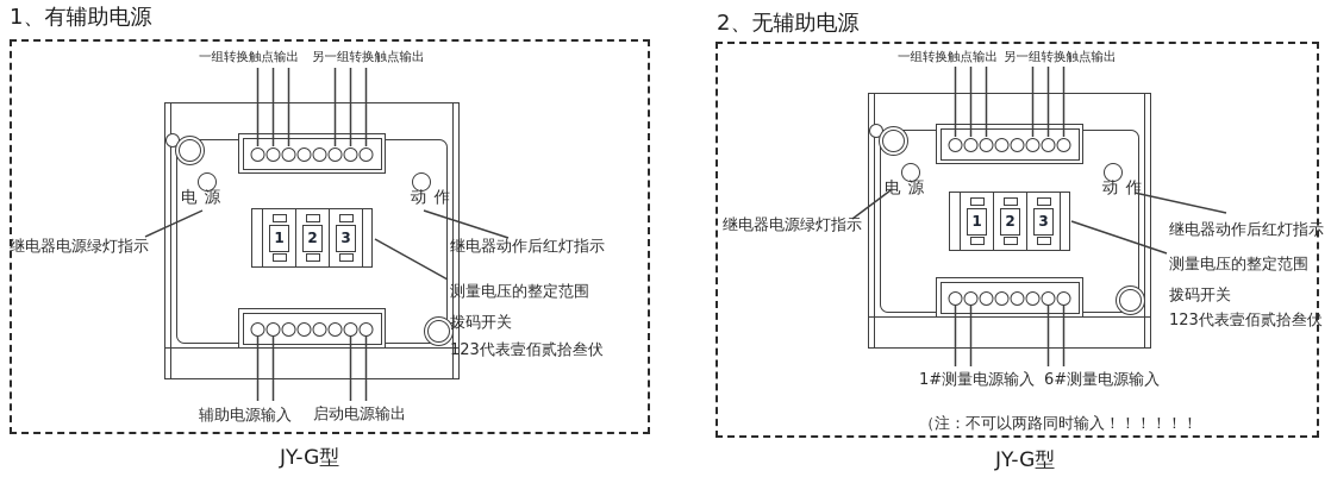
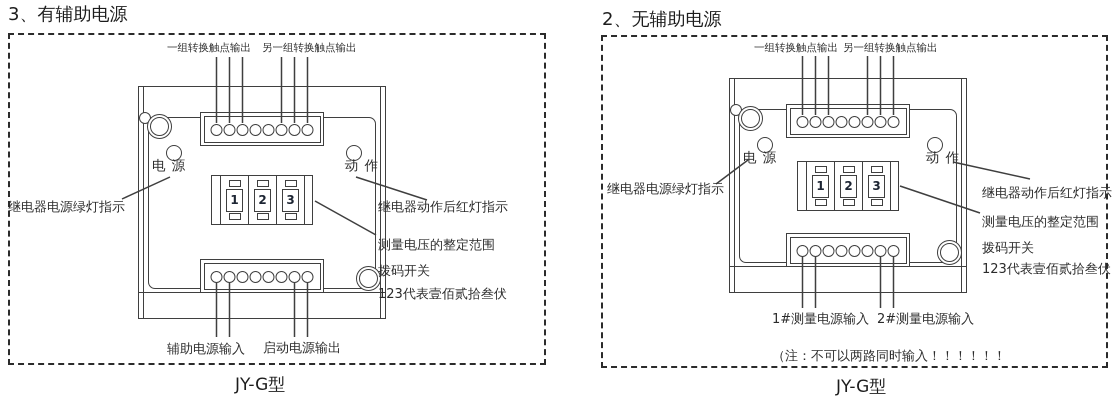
- 1、有辅助电源
+ 3、有辅助电源
  电 源
  动 作
  1
  2
  3
  一组转换触点输出
  另一组转换触点输出
  继电器电源绿灯指示
  继电器动作后红灯指示
  测量电压的整定范围
  拨码开关
  123代表壹佰贰拾叁伏
  辅助电源输入
  启动电源输出
  JY-G型
  2、无辅助电源
  电 源
  动 作
  1
  2
  3
  一组转换触点输出
  另一组转换触点输出
  继电器电源绿灯指示
  继电器动作后红灯指示
  测量电压的整定范围
  拨码开关
  123代表壹佰贰拾叁伏
  1#测量电源输入
- 6#测量电源输入
+ 2#测量电源输入
  （注：不可以两路同时输入！！！！！！
  JY-G型
